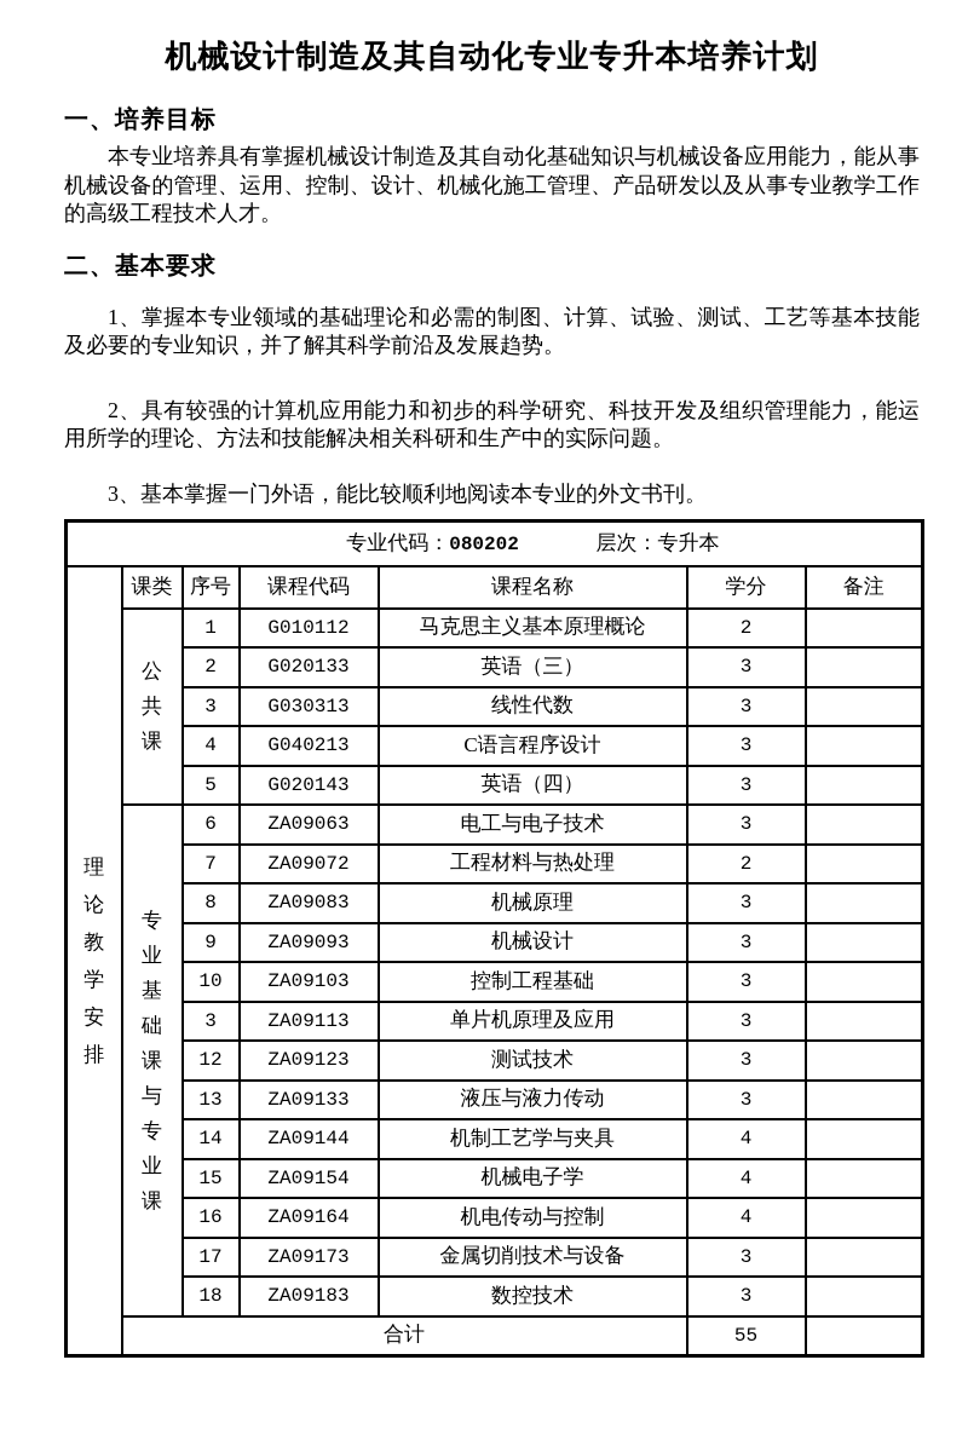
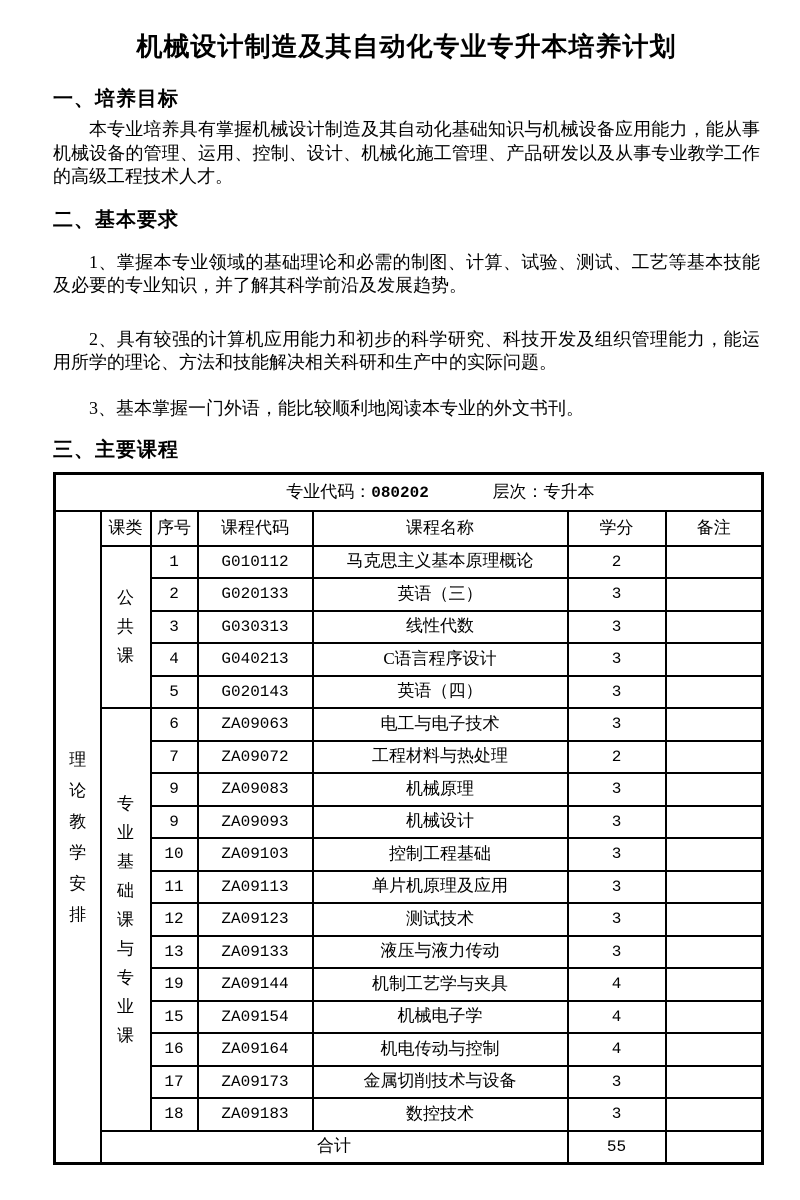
  机械设计制造及其自动化专业专升本培养计划
  一、培养目标
  本专业培养具有掌握机械设计制造及其自动化基础知识与机械设备应用能力，能从事机械设备的管理、运用、控制、设计、机械化施工管理、产品研发以及从事专业教学工作的高级工程技术人才。
  二、基本要求
  1、掌握本专业领域的基础理论和必需的制图、计算、试验、测试、工艺等基本技能及必要的专业知识，并了解其科学前沿及发展趋势。
  2、具有较强的计算机应用能力和初步的科学研究、科技开发及组织管理能力，能运用所学的理论、方法和技能解决相关科研和生产中的实际问题。
  3、基本掌握一门外语，能比较顺利地阅读本专业的外文书刊。
+ 三、主要课程
  专业代码：080202 层次：专升本
  理论教学安排	课类	序号	课程代码	课程名称	学分	备注
  公共课	1	G010112	马克思主义基本原理概论	2
  2	G020133	英语（三）	3
  3	G030313	线性代数	3
  4	G040213	C语言程序设计	3
  5	G020143	英语（四）	3
  专业基础课与专业课	6	ZA09063	电工与电子技术	3
  7	ZA09072	工程材料与热处理	2
- 8	ZA09083	机械原理	3
+ 9	ZA09083	机械原理	3
  9	ZA09093	机械设计	3
  10	ZA09103	控制工程基础	3
- 3	ZA09113	单片机原理及应用	3
+ 11	ZA09113	单片机原理及应用	3
  12	ZA09123	测试技术	3
  13	ZA09133	液压与液力传动	3
- 14	ZA09144	机制工艺学与夹具	4
+ 19	ZA09144	机制工艺学与夹具	4
  15	ZA09154	机械电子学	4
  16	ZA09164	机电传动与控制	4
  17	ZA09173	金属切削技术与设备	3
  18	ZA09183	数控技术	3
  合计	55
